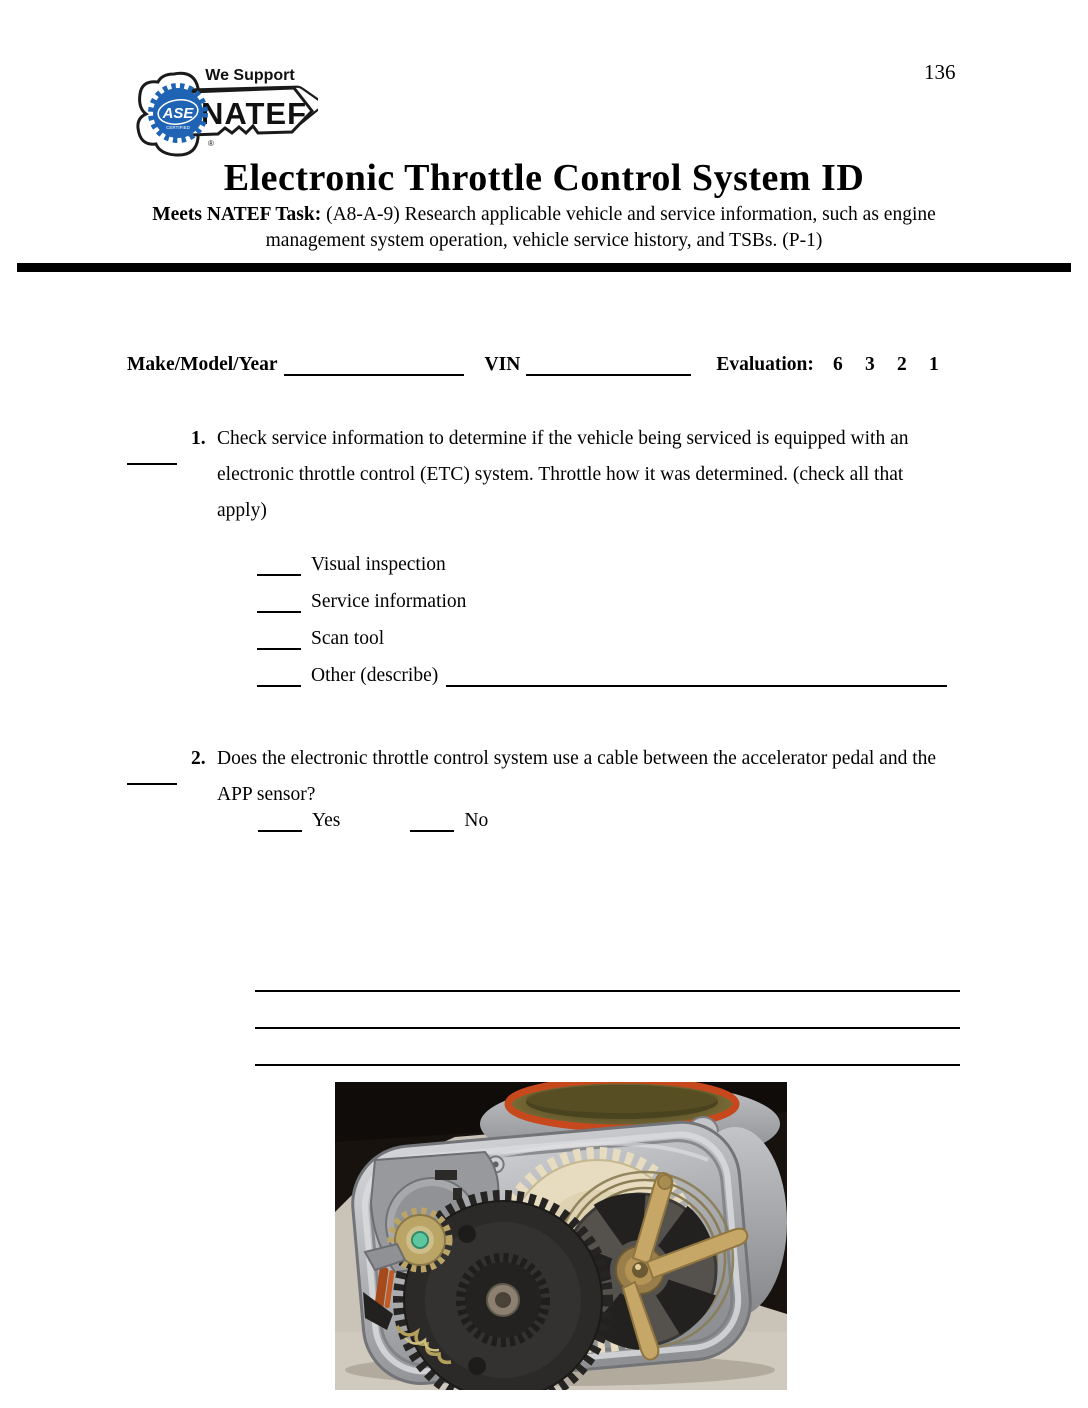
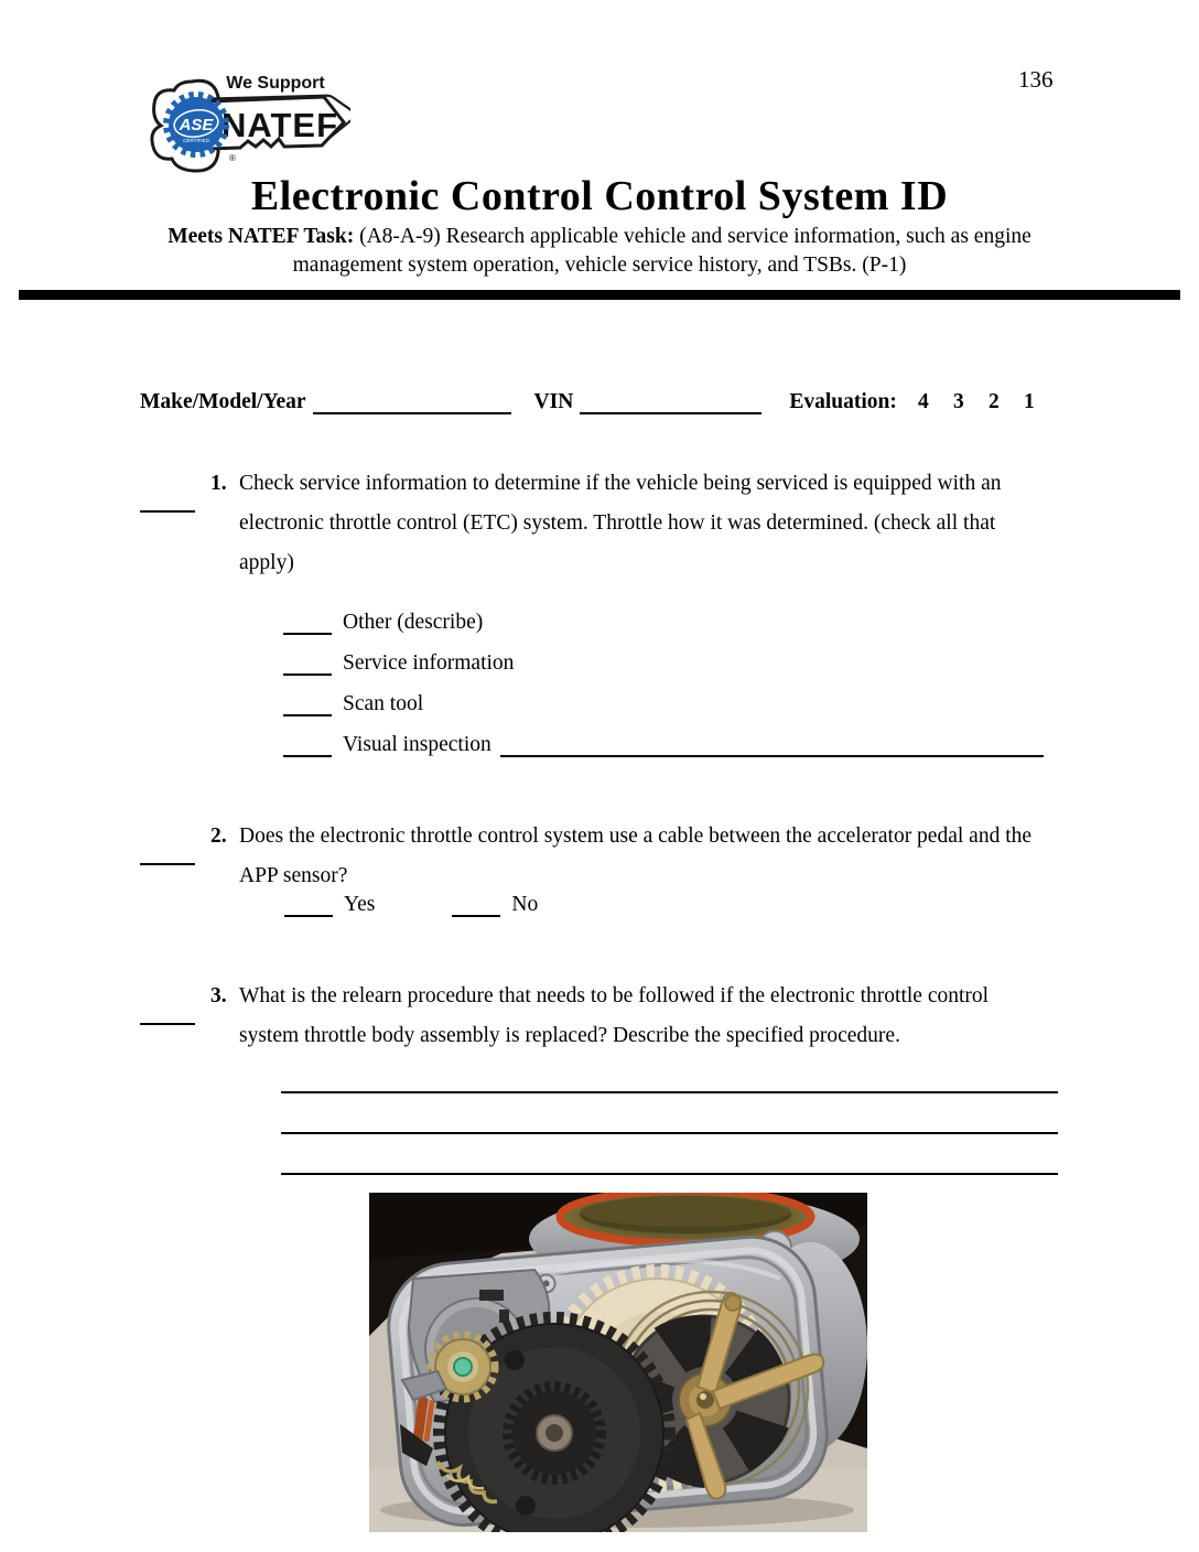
  136
  We Support
  NATEF
  ASE
  ®
- Electronic Throttle Control System ID
+ Electronic Control Control System ID
  Meets NATEF Task: (A8-A-9) Research applicable vehicle and service information, such as engine management system operation, vehicle service history, and TSBs. (P-1)
  Make/Model/Year
  VIN
  Evaluation:
- 6
+ 4
  3
  2
  1
  1.
  Check service information to determine if the vehicle being serviced is equipped with an electronic throttle control (ETC) system. Throttle how it was determined. (check all that apply)
- Visual inspection
+ Other (describe)
  Service information
  Scan tool
- Other (describe)
+ Visual inspection
  2.
  Does the electronic throttle control system use a cable between the accelerator pedal and the APP sensor?
  Yes
  No
+ 3.
+ What is the relearn procedure that needs to be followed if the electronic throttle control system throttle body assembly is replaced? Describe the specified procedure.
